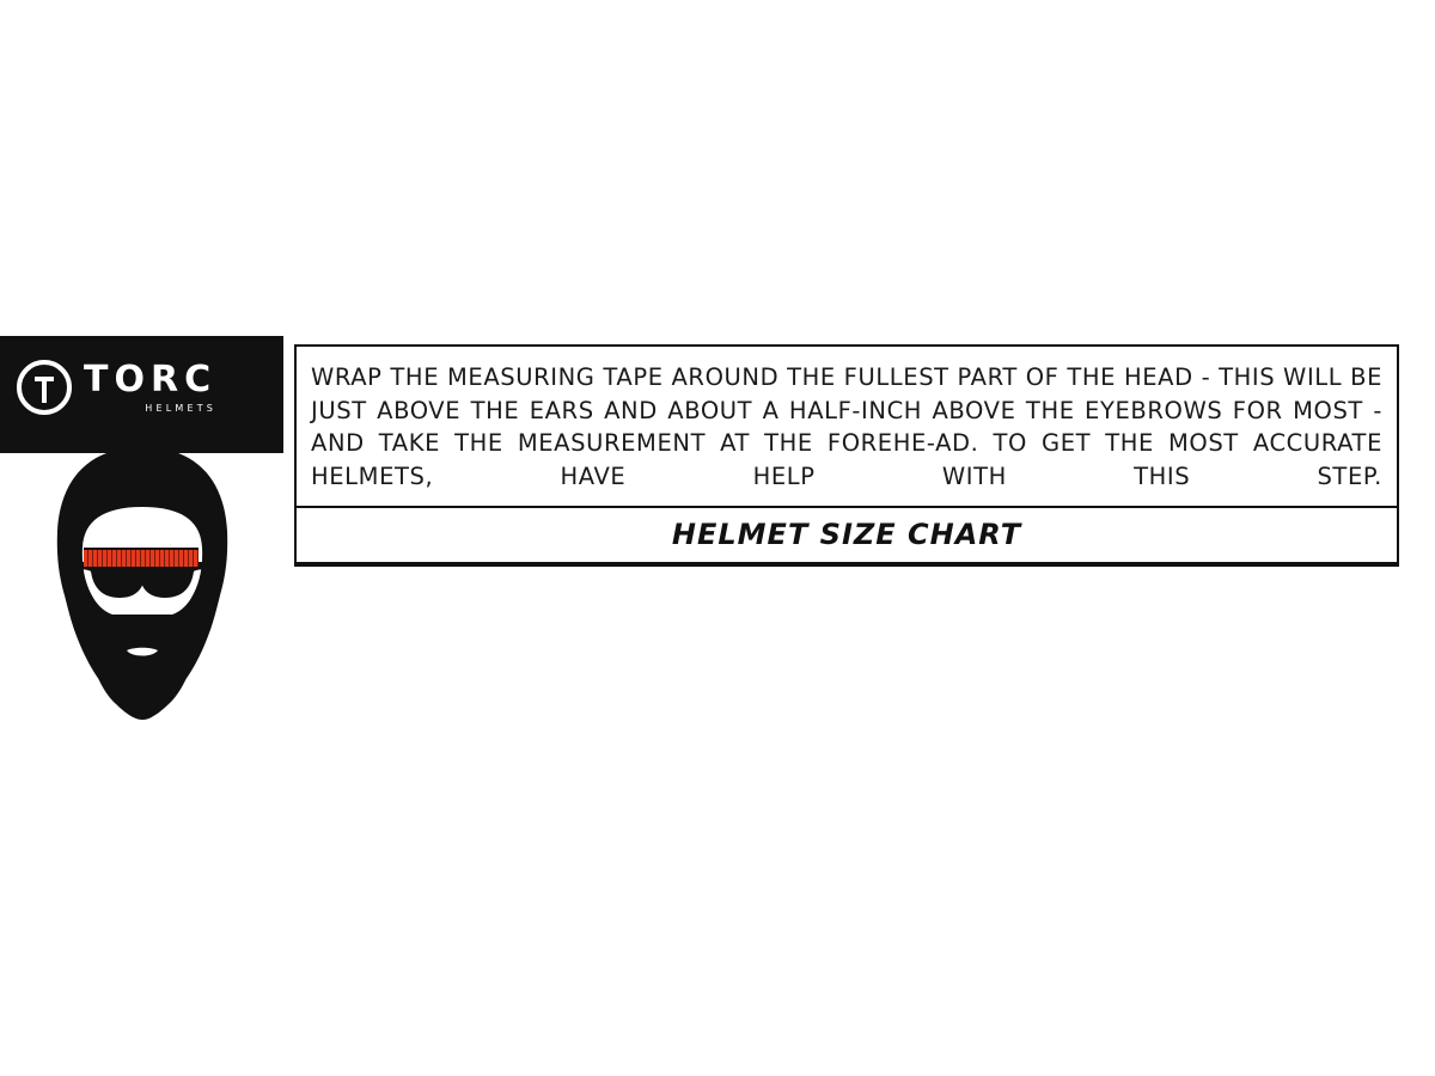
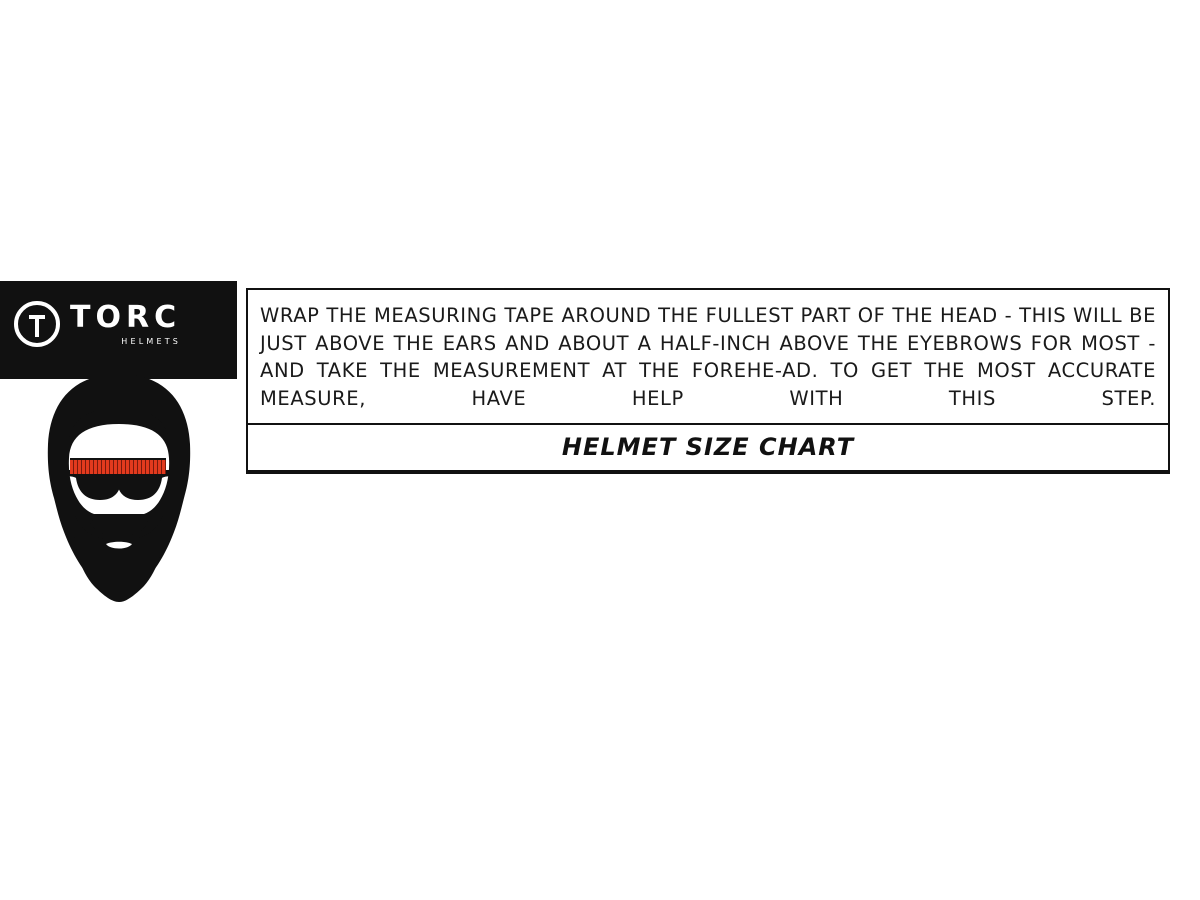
  TORC
  HELMETS
- WRAP THE MEASURING TAPE AROUND THE FULLEST PART OF THE HEAD - THIS WILL BE JUST ABOVE THE EARS AND ABOUT A HALF-INCH ABOVE THE EYEBROWS FOR MOST - AND TAKE THE MEASUREMENT AT THE FOREHE-AD. TO GET THE MOST ACCURATE HELMETS, HAVE HELP WITH THIS STEP.
+ WRAP THE MEASURING TAPE AROUND THE FULLEST PART OF THE HEAD - THIS WILL BE JUST ABOVE THE EARS AND ABOUT A HALF-INCH ABOVE THE EYEBROWS FOR MOST - AND TAKE THE MEASUREMENT AT THE FOREHE-AD. TO GET THE MOST ACCURATE MEASURE, HAVE HELP WITH THIS STEP.
  HELMET SIZE CHART
